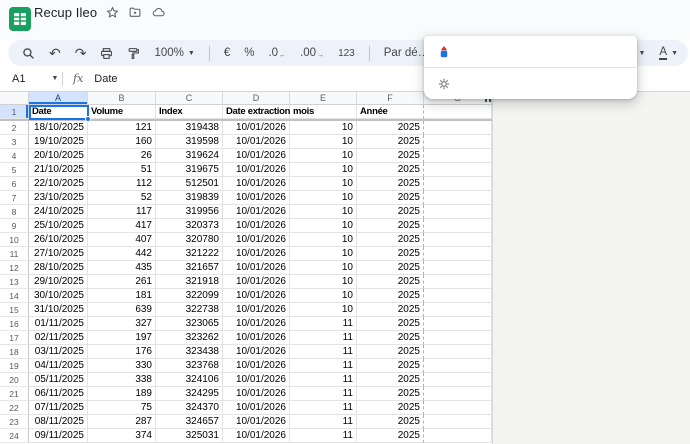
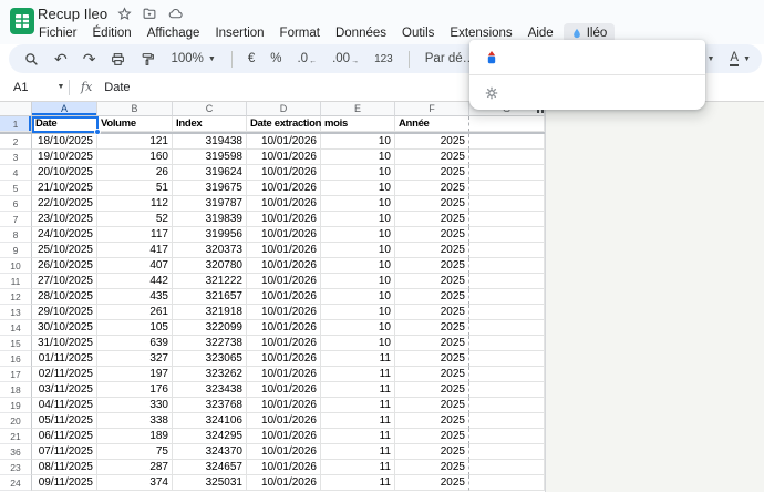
  Recup Ileo
+ Fichier
+ Édition
+ Affichage
+ Insertion
+ Format
+ Données
+ Outils
+ Extensions
+ Aide
+ Iléo
  ↶
  ↷
  100%
  €
  %
  .0
  .00
  123
  Par dé
  A
  A1
  fx
  Date
  A
  B
  C
  D
  E
  F
  1
  Date
  Volume
  Index
  Date extraction
  mois
  Année
  2
  18/10/2025
  121
  319438
  10/01/2026
  10
  2025
  3
  19/10/2025
  160
  319598
  10/01/2026
  10
  2025
  4
  20/10/2025
  26
  319624
  10/01/2026
  10
  2025
  5
  21/10/2025
  51
  319675
  10/01/2026
  10
  2025
  6
  22/10/2025
  112
- 512501
+ 319787
  10/01/2026
  10
  2025
  7
  23/10/2025
  52
  319839
  10/01/2026
  10
  2025
  8
  24/10/2025
  117
  319956
  10/01/2026
  10
  2025
  9
  25/10/2025
  417
  320373
  10/01/2026
  10
  2025
  10
  26/10/2025
  407
  320780
  10/01/2026
  10
  2025
  11
  27/10/2025
  442
  321222
  10/01/2026
  10
  2025
  12
  28/10/2025
  435
  321657
  10/01/2026
  10
  2025
  13
  29/10/2025
  261
  321918
  10/01/2026
  10
  2025
  14
  30/10/2025
- 181
+ 105
  322099
  10/01/2026
  10
  2025
  15
  31/10/2025
  639
  322738
  10/01/2026
  10
  2025
  16
  01/11/2025
  327
  323065
  10/01/2026
  11
  2025
  17
  02/11/2025
  197
  323262
  10/01/2026
  11
  2025
  18
  03/11/2025
  176
  323438
  10/01/2026
  11
  2025
  19
  04/11/2025
  330
  323768
  10/01/2026
  11
  2025
  20
  05/11/2025
  338
  324106
  10/01/2026
  11
  2025
  21
  06/11/2025
  189
  324295
  10/01/2026
  11
  2025
- 22
+ 36
  07/11/2025
  75
  324370
  10/01/2026
  11
  2025
  23
  08/11/2025
  287
  324657
  10/01/2026
  11
  2025
  24
  09/11/2025
  374
  325031
  10/01/2026
  11
  2025
